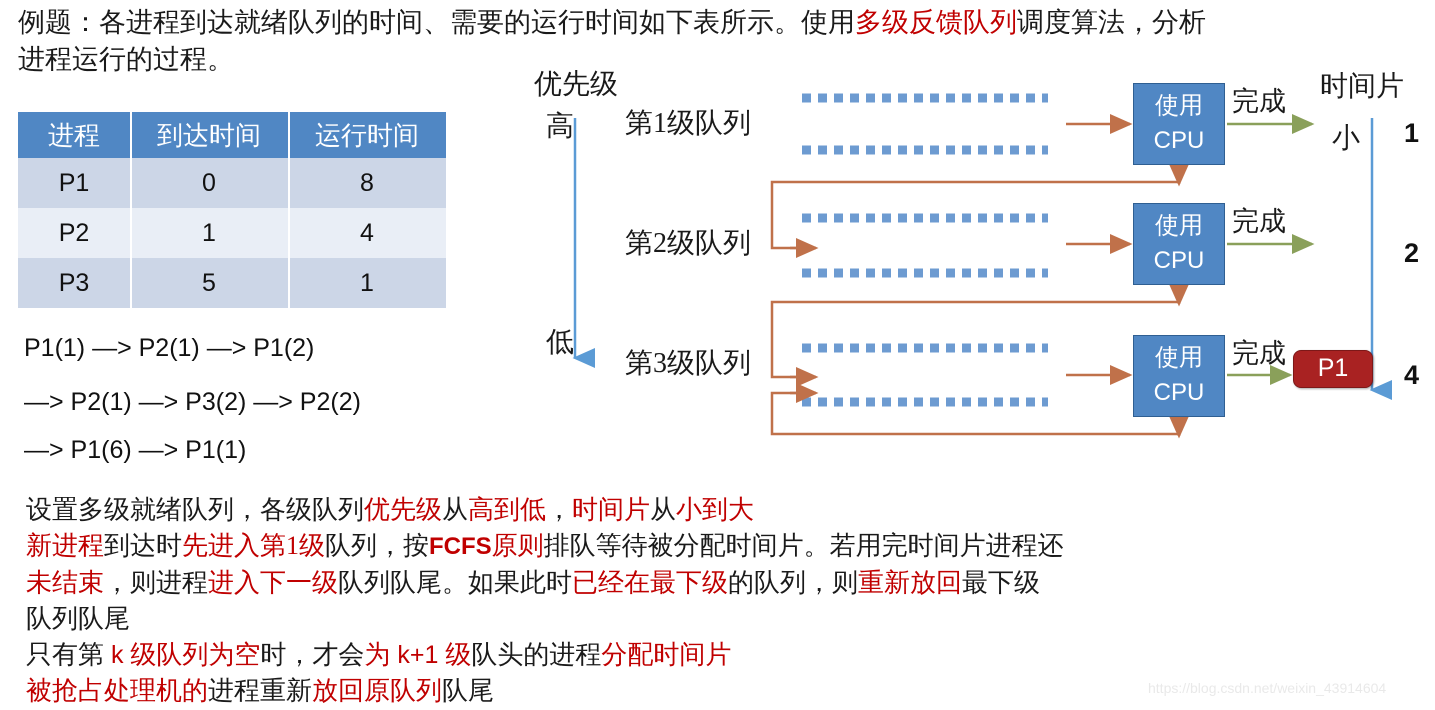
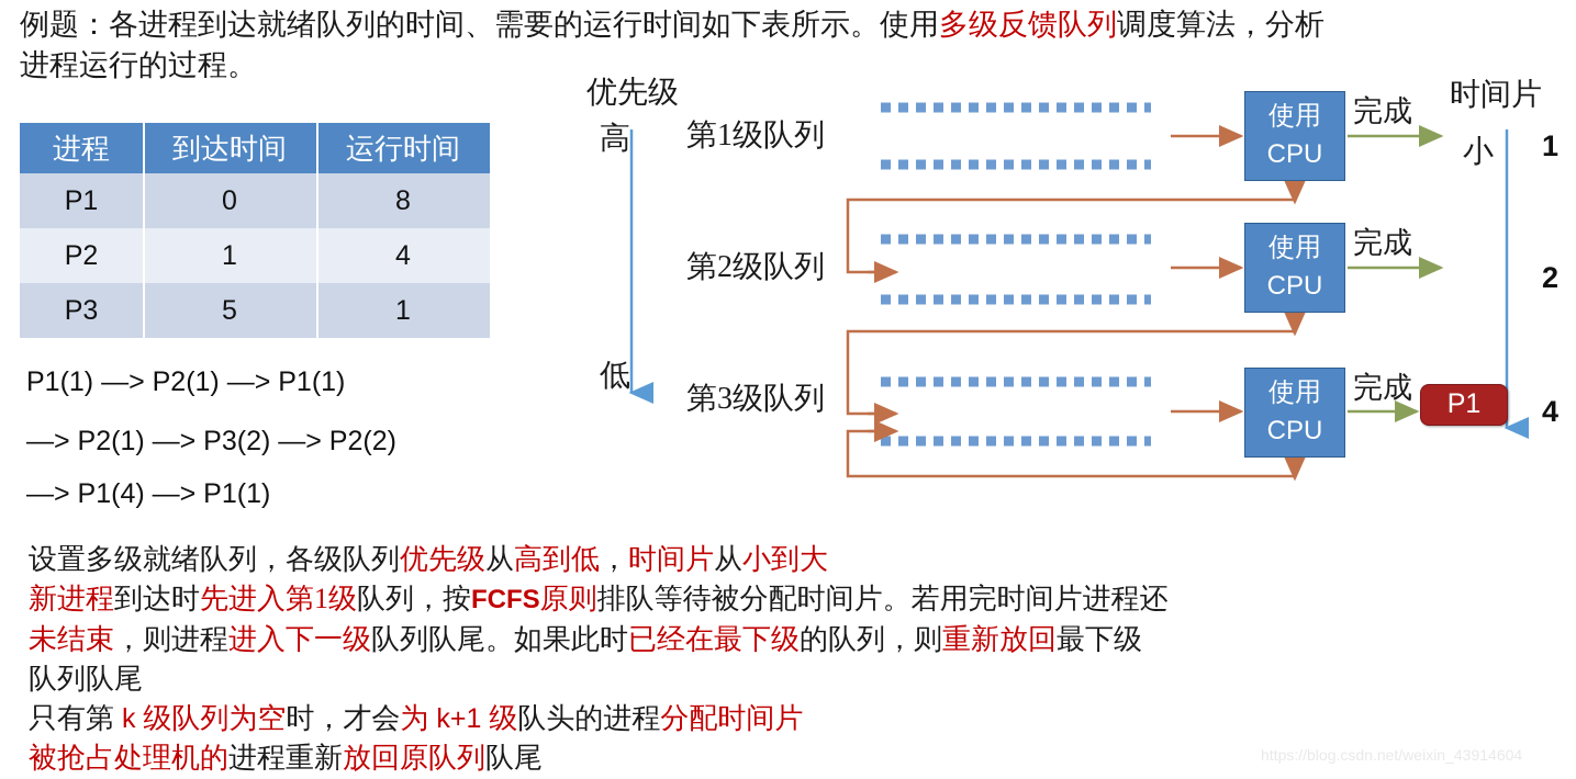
  例题：各进程到达就绪队列的时间、需要的运行时间如下表所示。使用多级反馈队列调度算法，分析
  进程运行的过程。
  进程	到达时间	运行时间
  P1	0	8
  P2	1	4
  P3	5	1
- P1(1) —> P2(1) —> P1(2)
+ P1(1) —> P2(1) —> P1(1)
  —> P2(1) —> P3(2) —> P2(2)
- —> P1(6) —> P1(1)
+ —> P1(4) —> P1(1)
  优先级
  高
  低
  时间片
  小
  第1级队列
  第2级队列
  第3级队列
  使用
  CPU
  使用
  CPU
  使用
  CPU
  完成
  完成
  完成
  1
  2
  4
  P1
  设置多级就绪队列，各级队列优先级从高到低，时间片从小到大
  新进程到达时先进入第1级队列，按FCFS原则排队等待被分配时间片。若用完时间片进程还
  未结束，则进程进入下一级队列队尾。如果此时已经在最下级的队列，则重新放回最下级
  队列队尾
  只有第 k 级队列为空时，才会为 k+1 级队头的进程分配时间片
  被抢占处理机的进程重新放回原队列队尾
